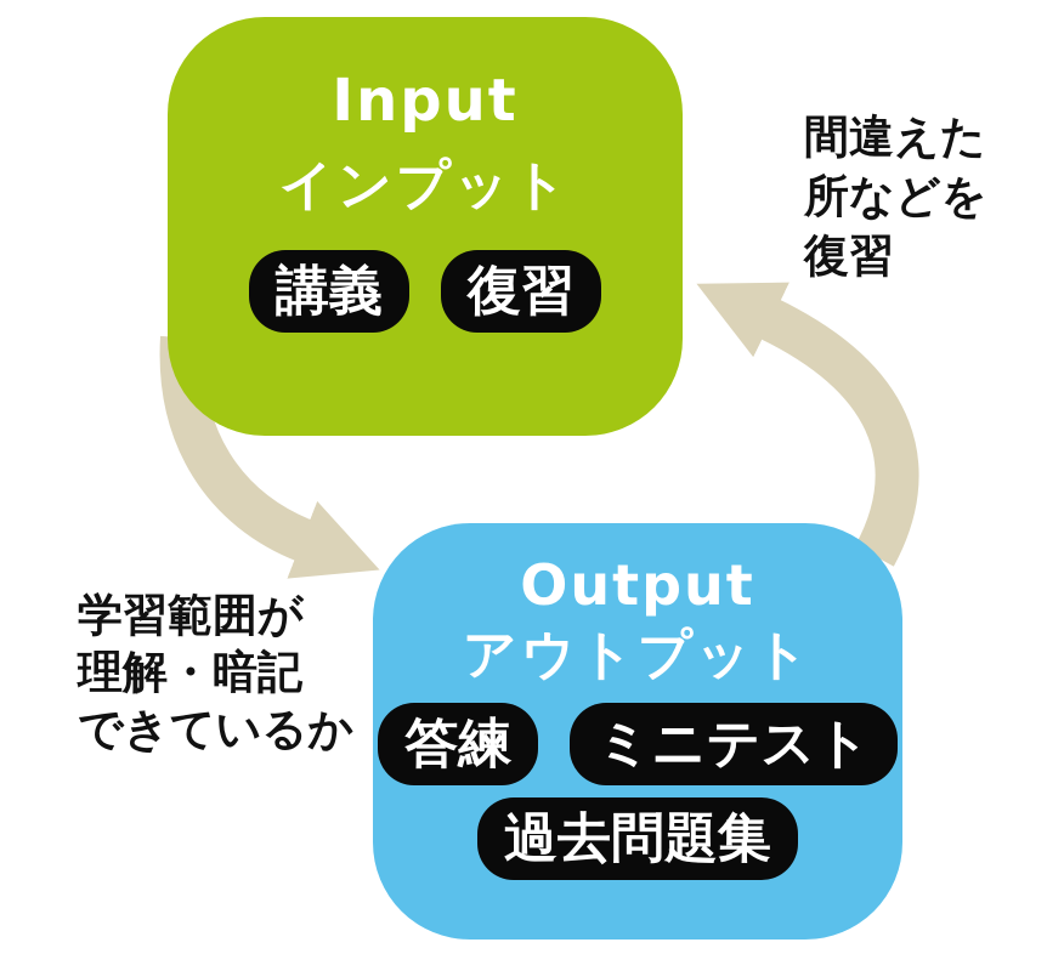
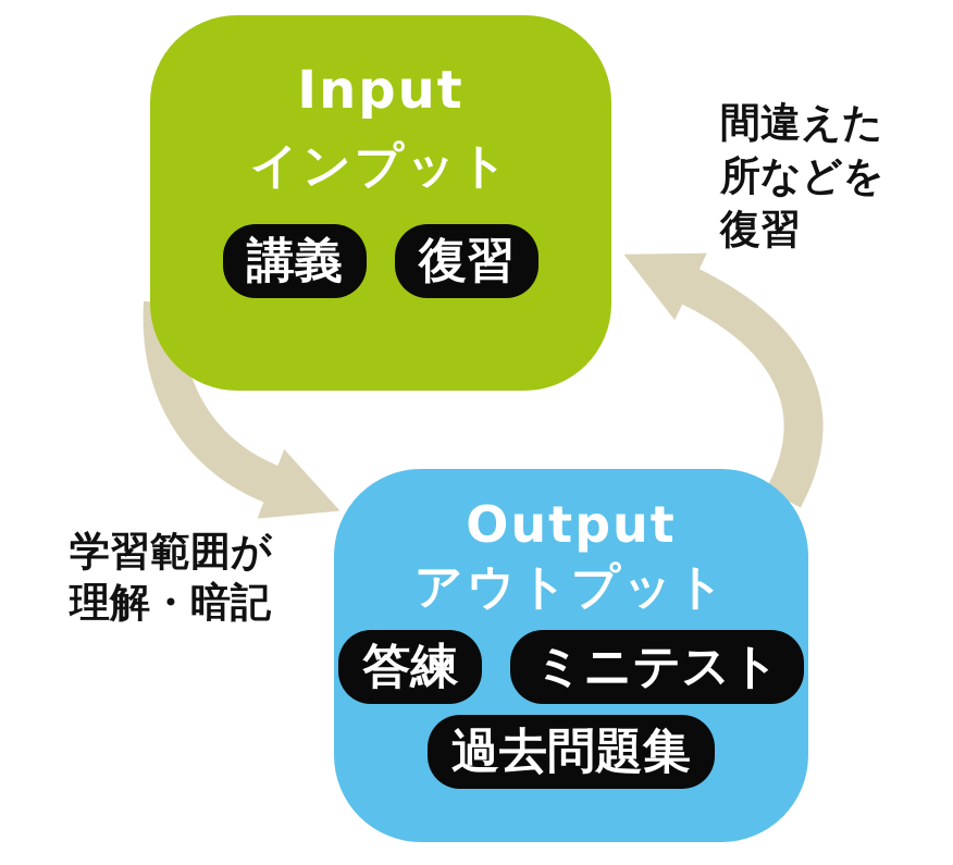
  Input
  インプット
  講義
  復習
  Output
  アウトプット
  答練
  ミニテスト
  過去問題集
  間違えた
  所などを
  復習
  学習範囲が
  理解・暗記
- できているか
